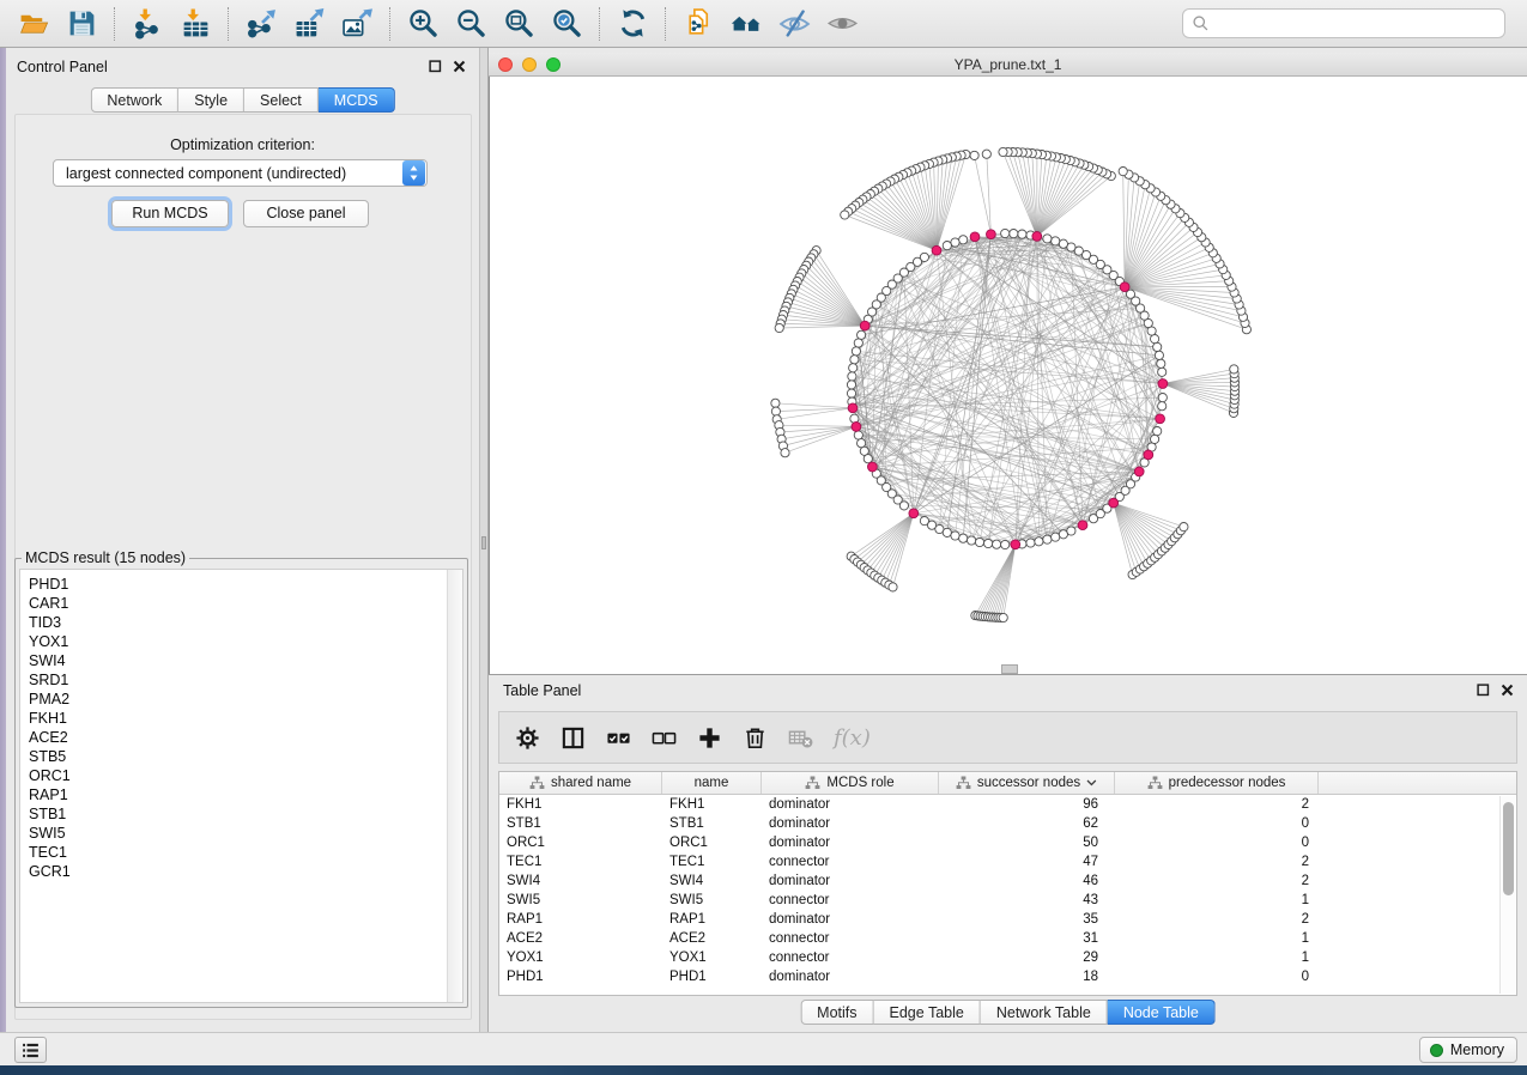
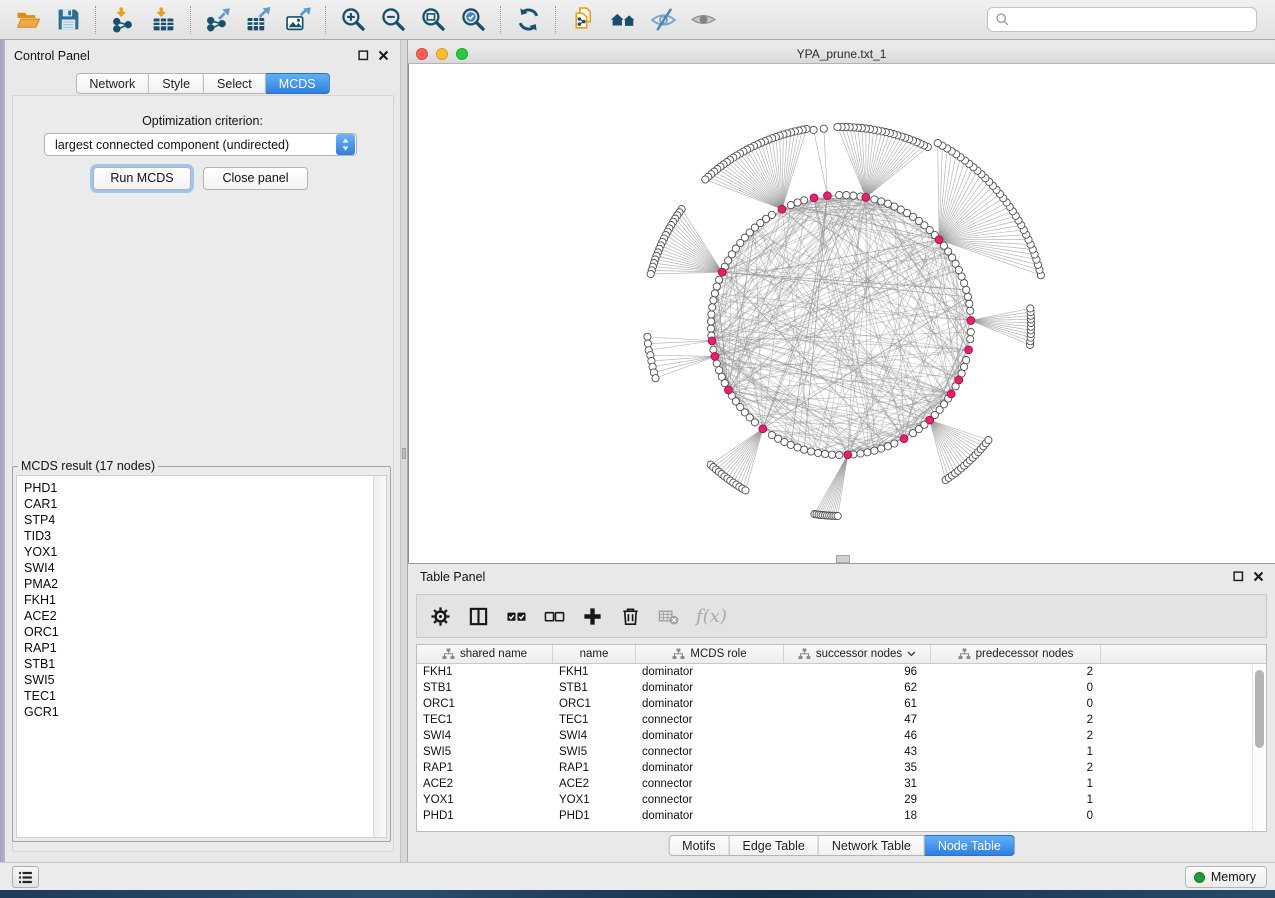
  Control Panel
  Network
  Style
  Select
  MCDS
  Optimization criterion:
  largest connected component (undirected)
  Run MCDS
  Close panel
- MCDS result (15 nodes)
+ MCDS result (17 nodes)
  PHD1
  CAR1
+ STP4
  TID3
  YOX1
  SWI4
- SRD1
  PMA2
  FKH1
  ACE2
- STB5
  ORC1
  RAP1
  STB1
  SWI5
  TEC1
  GCR1
  YPA_prune.txt_1
  Table Panel
  f(x)
  shared name
  name
  MCDS role
  successor nodes
  predecessor nodes
  FKH1
  FKH1
  dominator
  96
  2
  STB1
  STB1
  dominator
  62
  0
  ORC1
  ORC1
  dominator
- 50
+ 61
  0
  TEC1
  TEC1
  connector
  47
  2
  SWI4
  SWI4
  dominator
  46
  2
  SWI5
  SWI5
  connector
  43
  1
  RAP1
  RAP1
  dominator
  35
  2
  ACE2
  ACE2
  connector
  31
  1
  YOX1
  YOX1
  connector
  29
  1
  PHD1
  PHD1
  dominator
  18
  0
  Motifs
  Edge Table
  Network Table
  Node Table
  Memory
